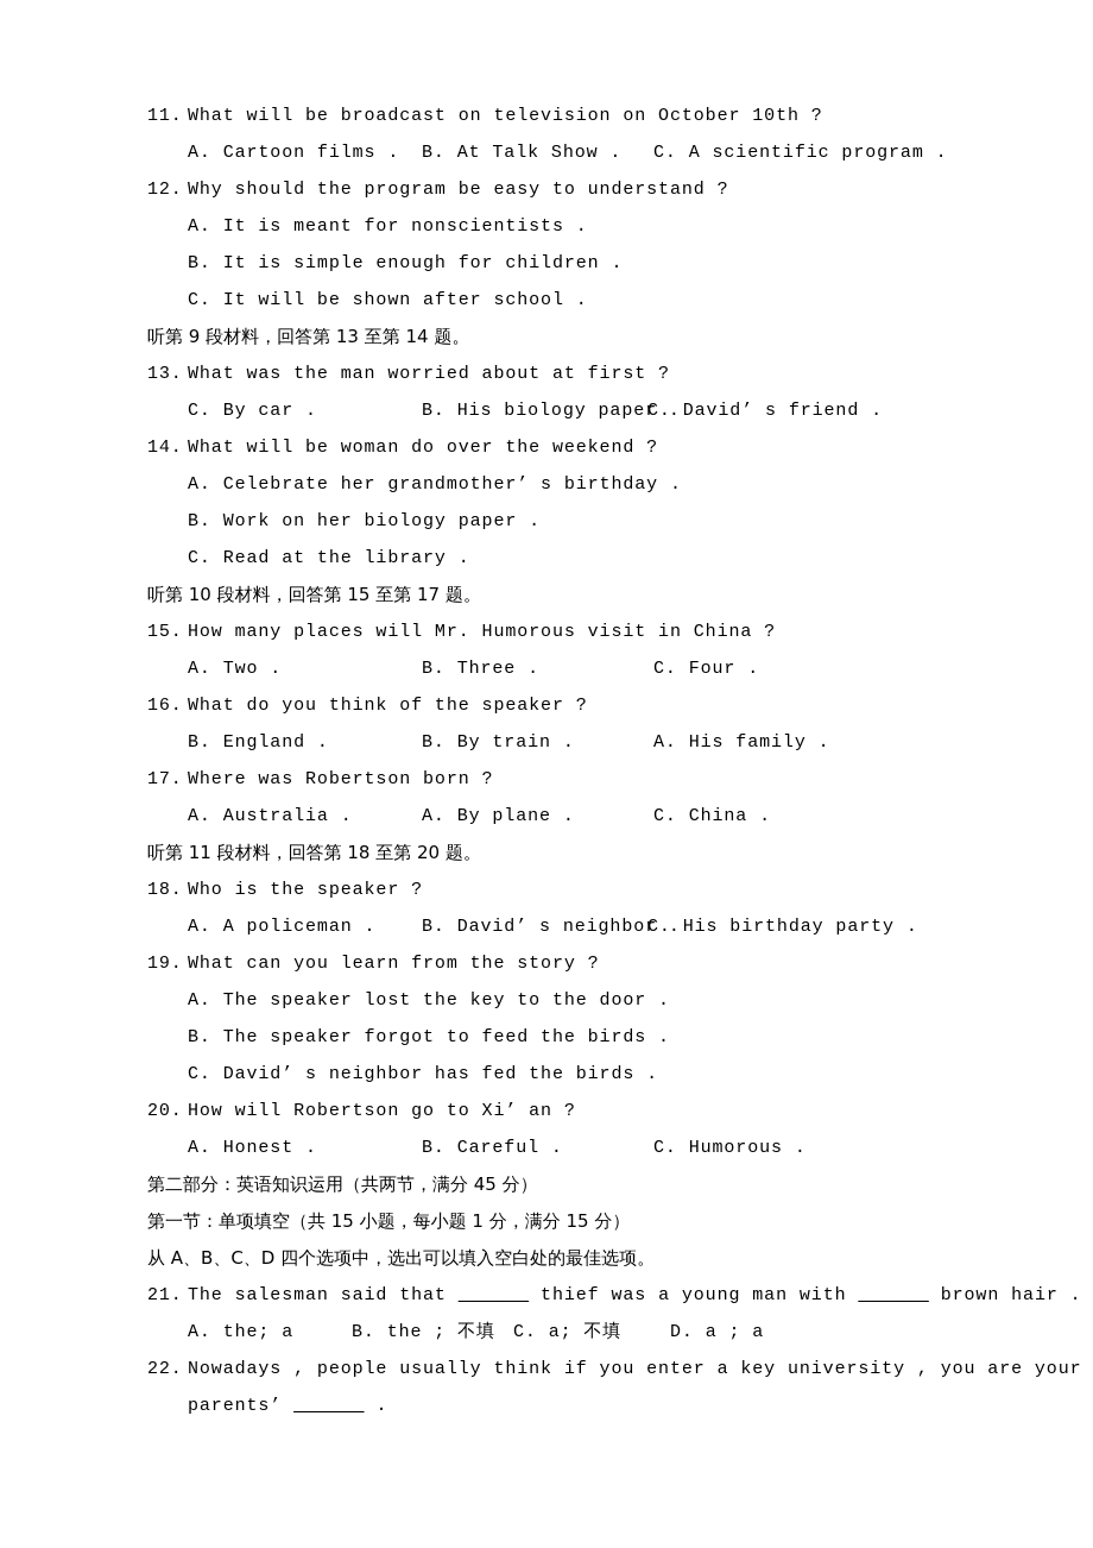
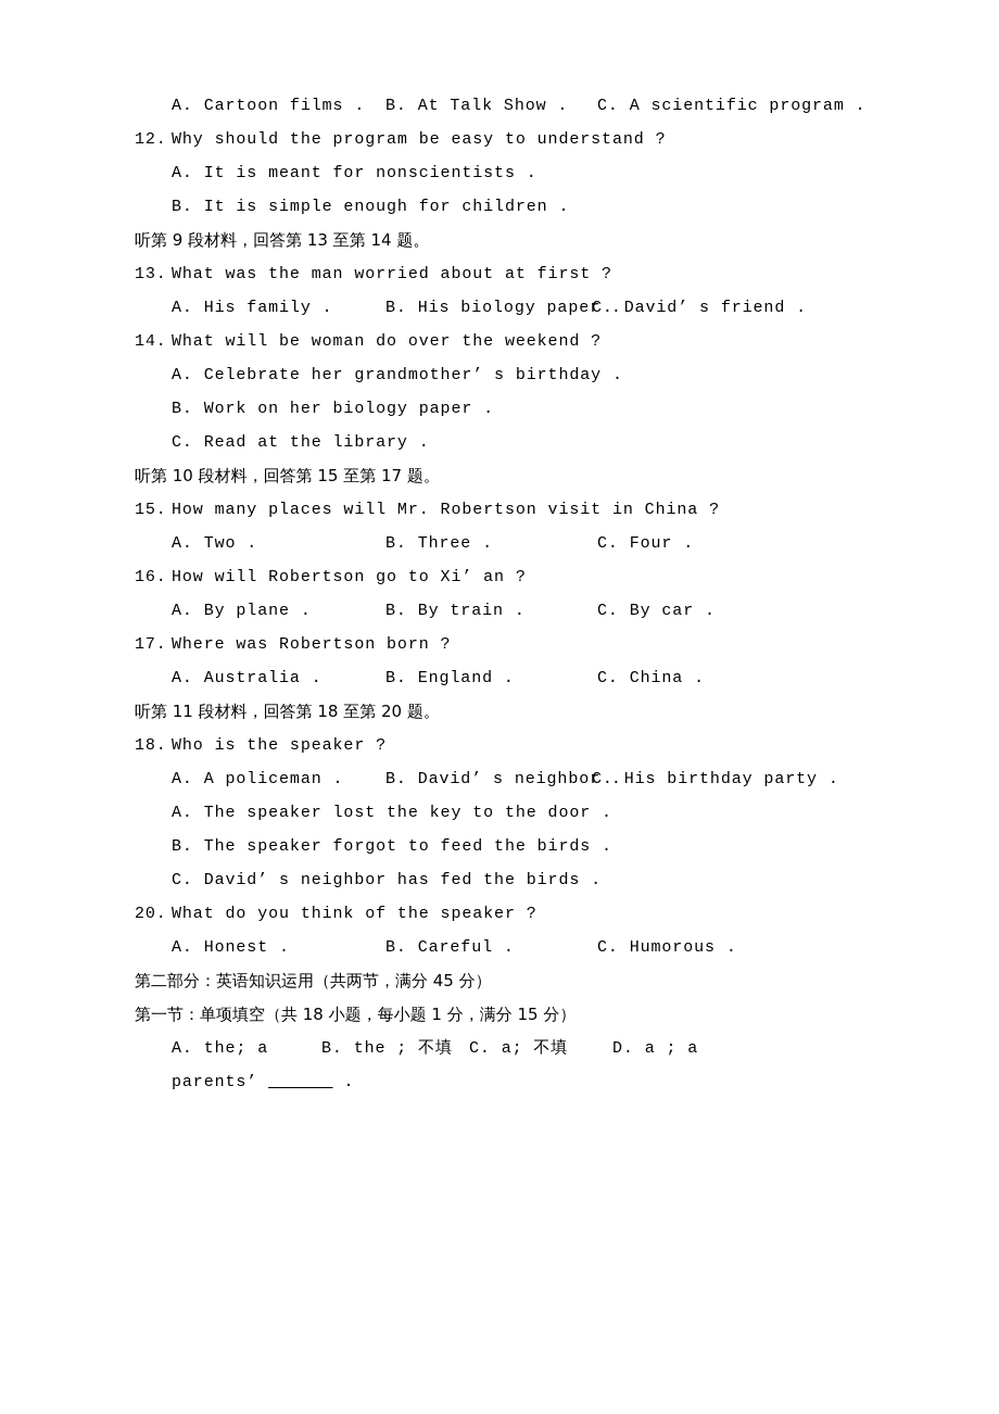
- 11. What will be broadcast on television on October 10th ?
  A. Cartoon films .
  B. At Talk Show .
  C. A scientific program .
  12. Why should the program be easy to understand ?
  A. It is meant for nonscientists .
  B. It is simple enough for children .
- C. It will be shown after school .
  听第 9 段材料，回答第 13 至第 14 题。
  13. What was the man worried about at first ?
- C. By car .
+ A. His family .
  B. His biology paper .
  C. David’ s friend .
  14. What will be woman do over the weekend ?
  A. Celebrate her grandmother’ s birthday .
  B. Work on her biology paper .
  C. Read at the library .
  听第 10 段材料，回答第 15 至第 17 题。
- 15. How many places will Mr. Humorous visit in China ?
+ 15. How many places will Mr. Robertson visit in China ?
  A. Two .
  B. Three .
  C. Four .
- 16. What do you think of the speaker ?
+ 16. How will Robertson go to Xi’ an ?
- B. England .
+ A. By plane .
  B. By train .
- A. His family .
+ C. By car .
  17. Where was Robertson born ?
  A. Australia .
- A. By plane .
+ B. England .
  C. China .
  听第 11 段材料，回答第 18 至第 20 题。
  18. Who is the speaker ?
  A. A policeman .
  B. David’ s neighbor .
  C. His birthday party .
- 19. What can you learn from the story ?
  A. The speaker lost the key to the door .
  B. The speaker forgot to feed the birds .
  C. David’ s neighbor has fed the birds .
- 20. How will Robertson go to Xi’ an ?
+ 20. What do you think of the speaker ?
  A. Honest .
  B. Careful .
  C. Humorous .
  第二部分：英语知识运用（共两节，满分 45 分）
- 第一节：单项填空（共 15 小题，每小题 1 分，满分 15 分）
+ 第一节：单项填空（共 18 小题，每小题 1 分，满分 15 分）
- 从 A、B、C、D 四个选项中，选出可以填入空白处的最佳选项。
- 21. The salesman said that ______ thief was a young man with ______ brown hair .
  A. the; a
  B. the ; 不填
  C. a; 不填
  D. a ; a
- 22. Nowadays , people usually think if you enter a key university , you are your
  parents’ ______ .
